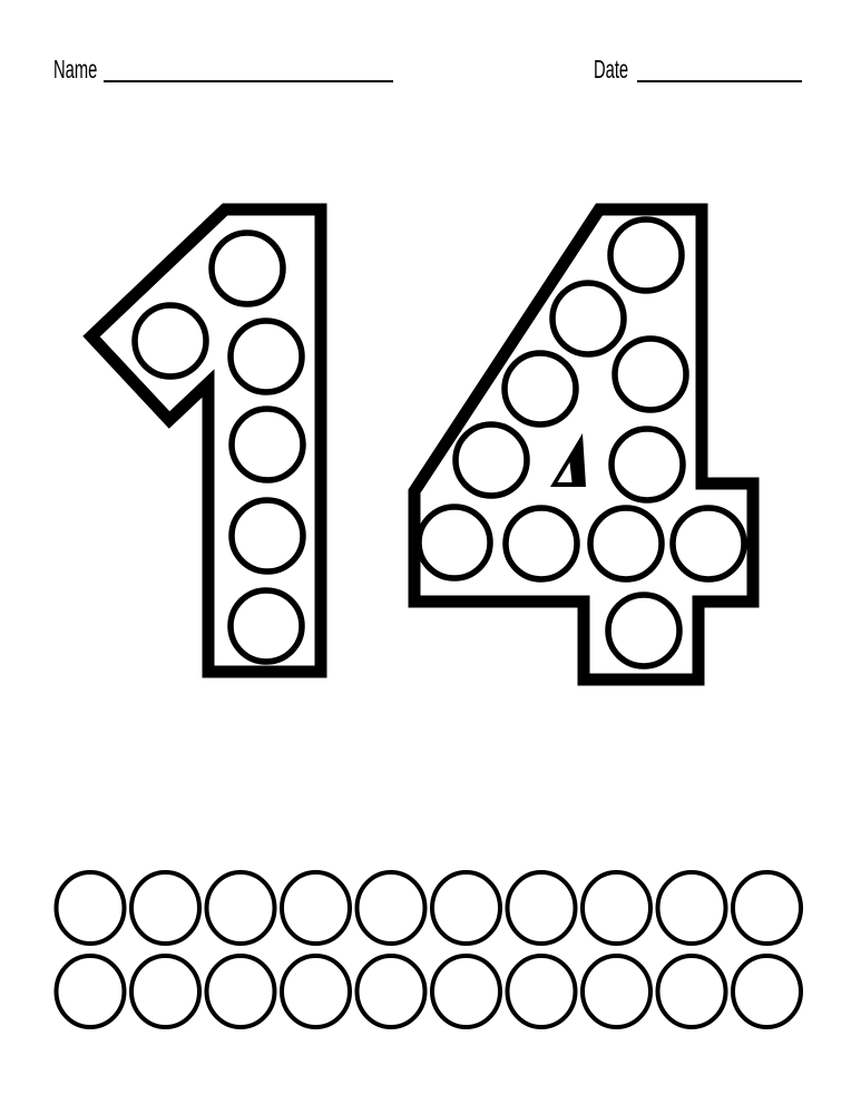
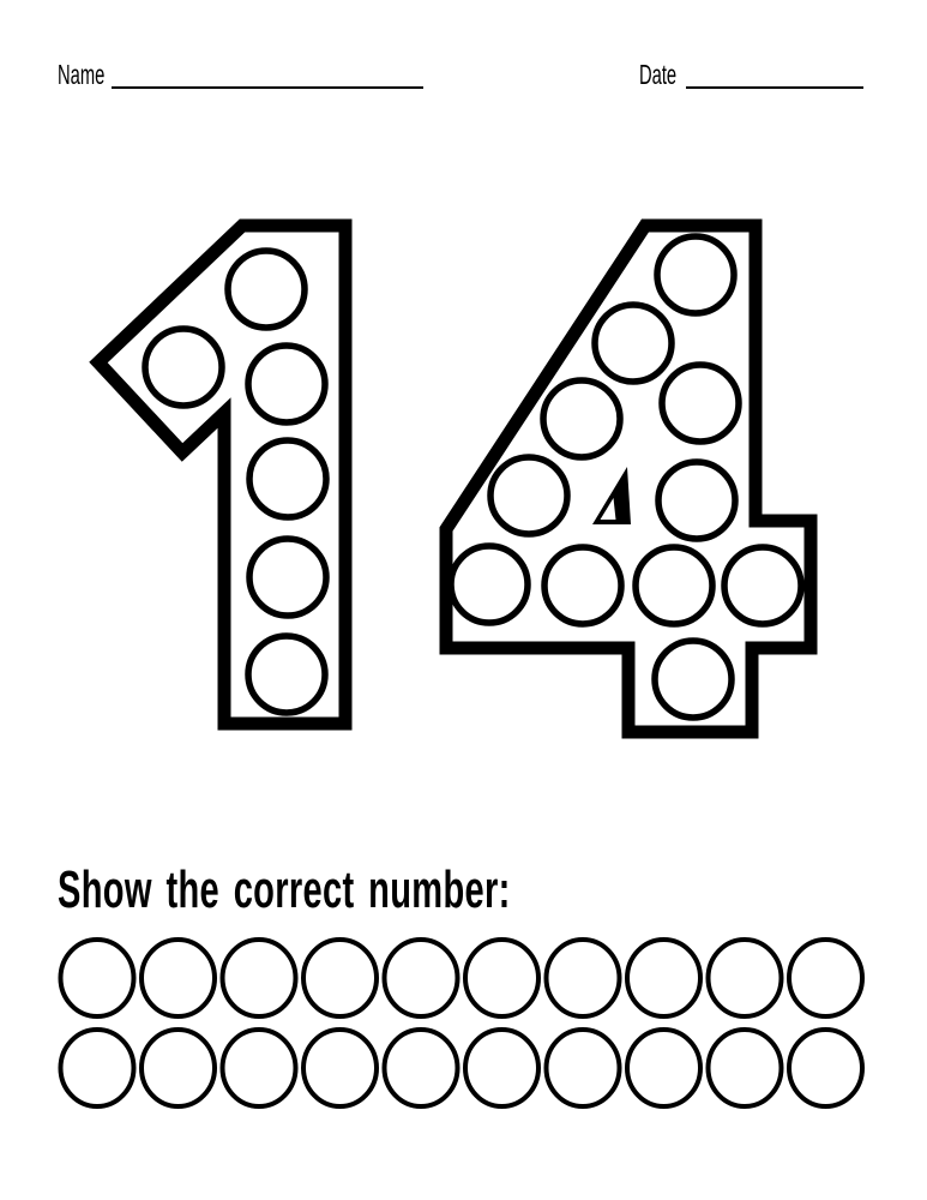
  Name
  Date
+ Show the correct number:
